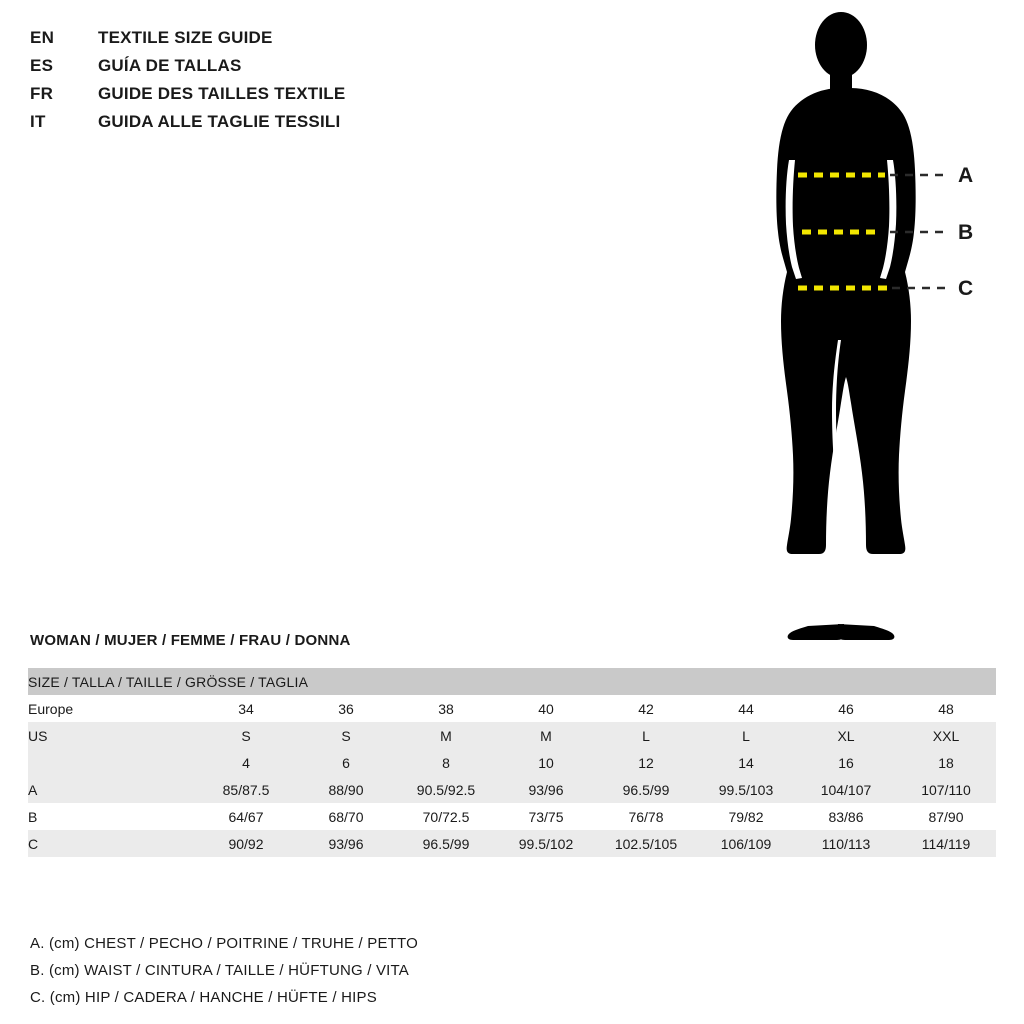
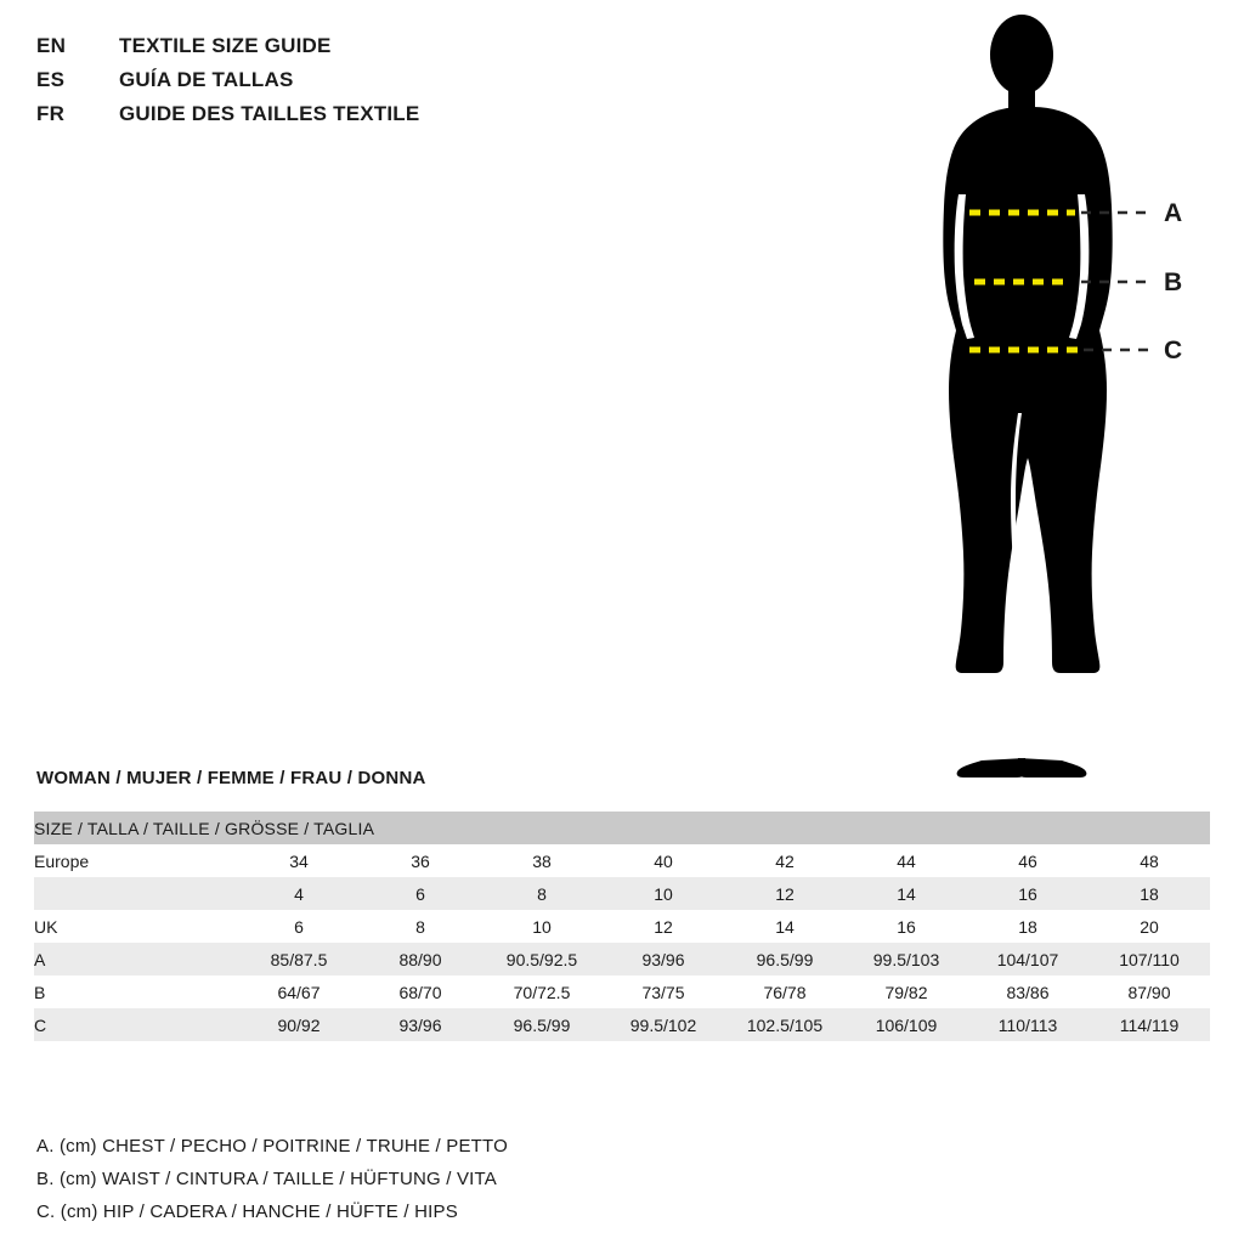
  EN
  TEXTILE SIZE GUIDE
  ES
  GUÍA DE TALLAS
  FR
  GUIDE DES TAILLES TEXTILE
- IT
- GUIDA ALLE TAGLIE TESSILI
  A
  B
  C
  WOMAN / MUJER / FEMME / FRAU / DONNA
  SIZE / TALLA / TAILLE / GRÖSSE / TAGLIA
  Europe	34	36	38	40	42	44	46	48
- US	S	S	M	M	L	L	XL	XXL
  	4	6	8	10	12	14	16	18
+ UK	6	8	10	12	14	16	18	20
  A	85/87.5	88/90	90.5/92.5	93/96	96.5/99	99.5/103	104/107	107/110
  B	64/67	68/70	70/72.5	73/75	76/78	79/82	83/86	87/90
  C	90/92	93/96	96.5/99	99.5/102	102.5/105	106/109	110/113	114/119
  A. (cm) CHEST / PECHO / POITRINE / TRUHE / PETTO
  B. (cm) WAIST / CINTURA / TAILLE / HÜFTUNG / VITA
  C. (cm) HIP / CADERA / HANCHE / HÜFTE / HIPS
